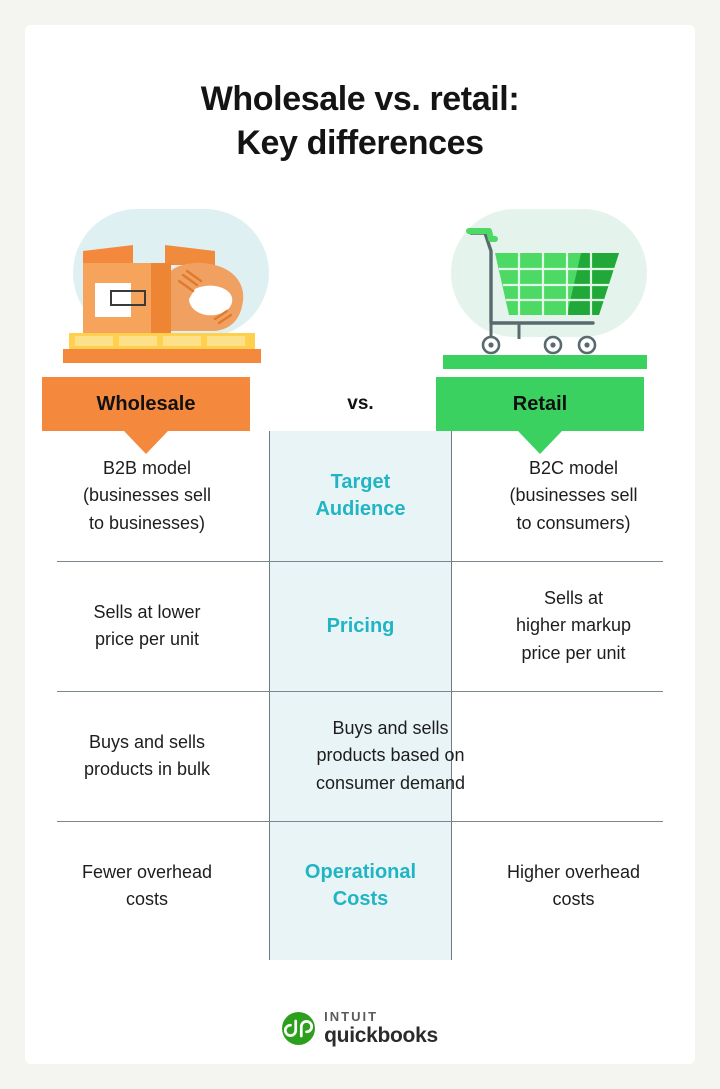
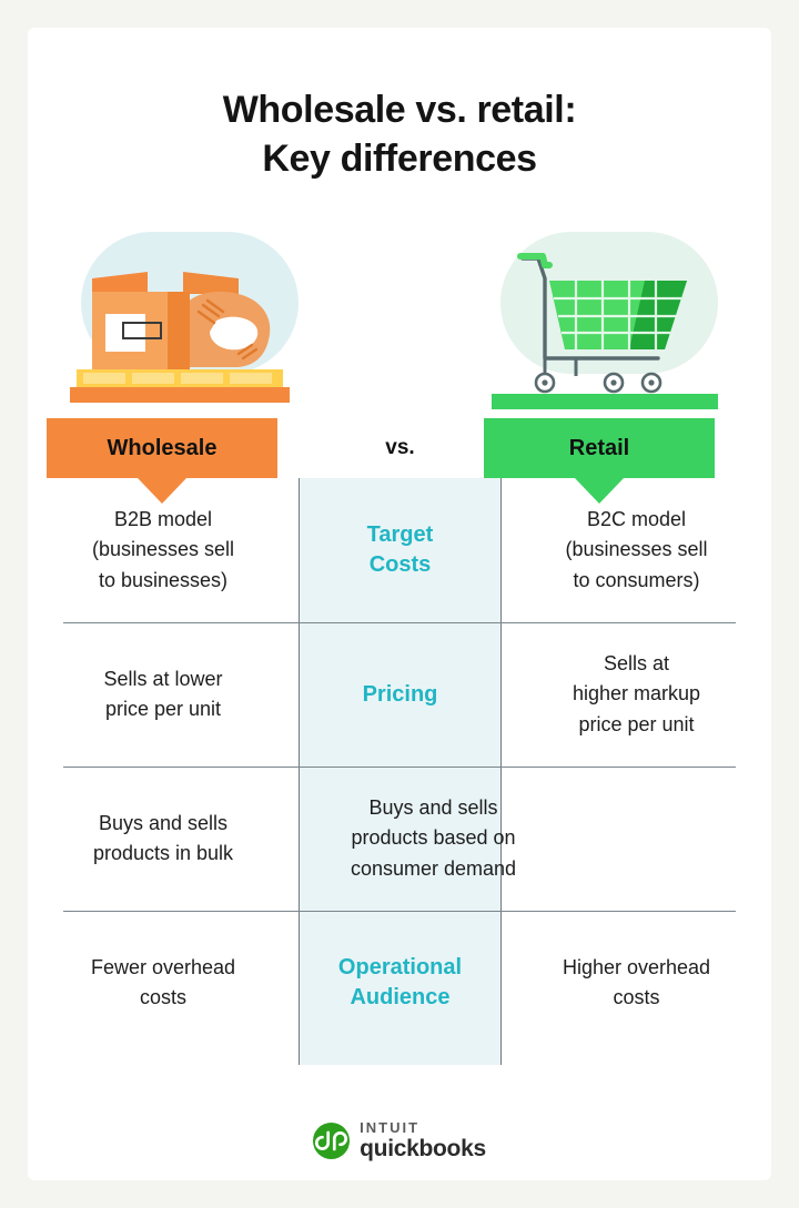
  Wholesale vs. retail:
  Key differences
  Wholesale
  vs.
  Retail
  B2B model
  (businesses sell
  to businesses)
  Target
- Audience
+ Costs
  B2C model
  (businesses sell
  to consumers)
  Sells at lower
  price per unit
  Pricing
  Sells at
  higher markup
  price per unit
  Buys and sells
  products in bulk
  Buys and sells
  products based on
  consumer demand
  Fewer overhead
  costs
  Operational
- Costs
+ Audience
  Higher overhead
  costs
  INTUIT
  quickbooks
